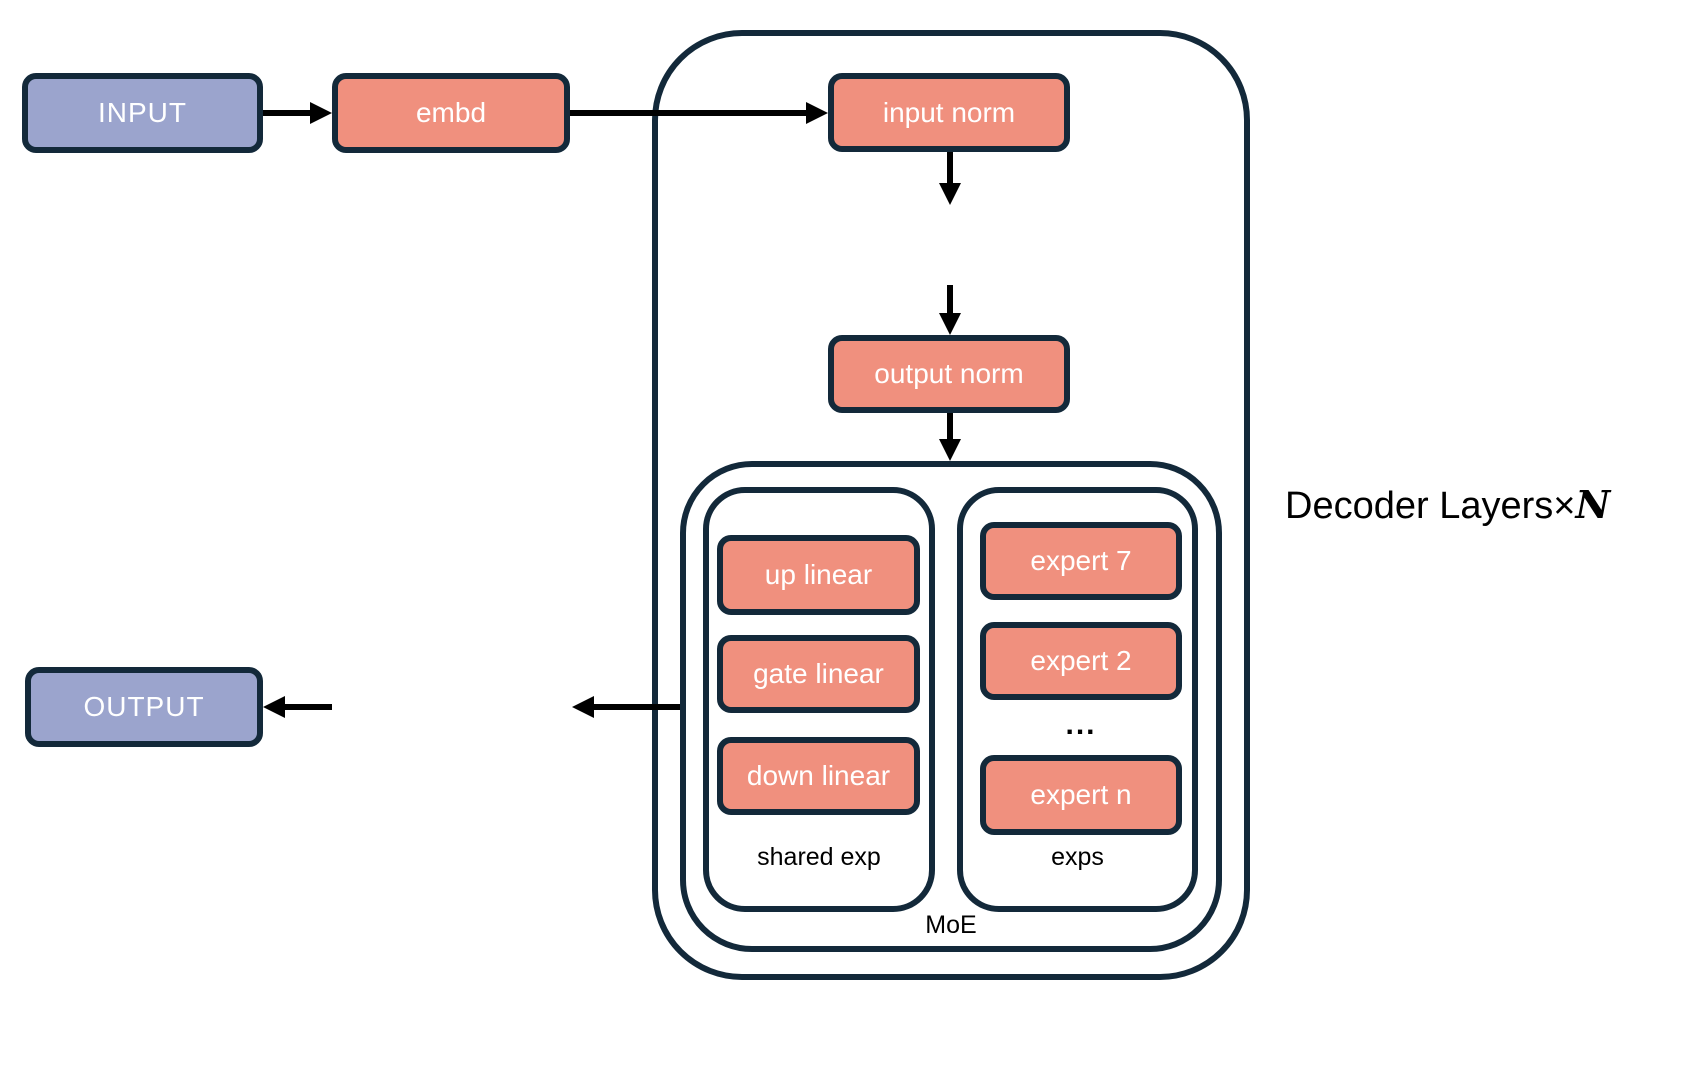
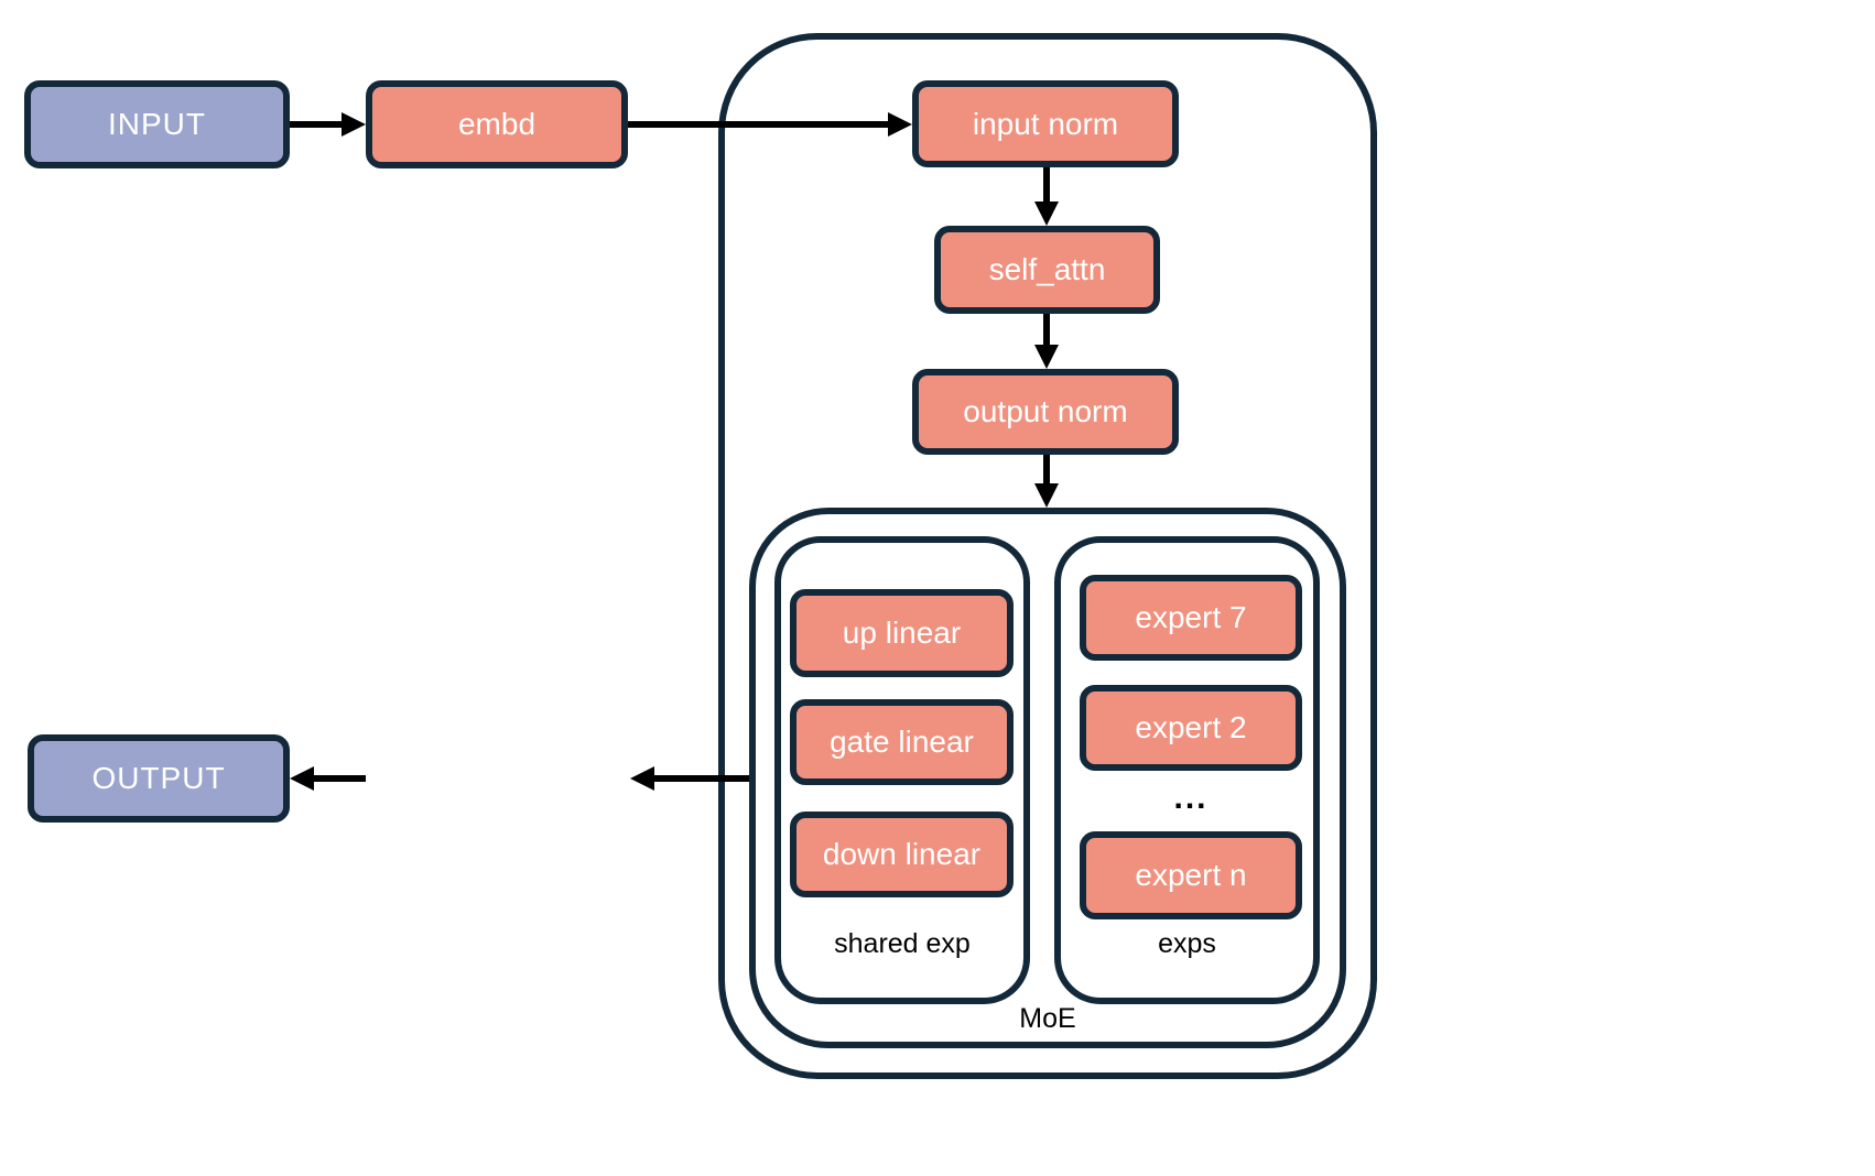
  MoE
  shared exp
  exps
  INPUT
  OUTPUT
  embd
  input norm
+ self_attn
  output norm
  up linear
  gate linear
  down linear
  expert 7
  expert 2
  ...
  expert n
- Decoder Layers×N
